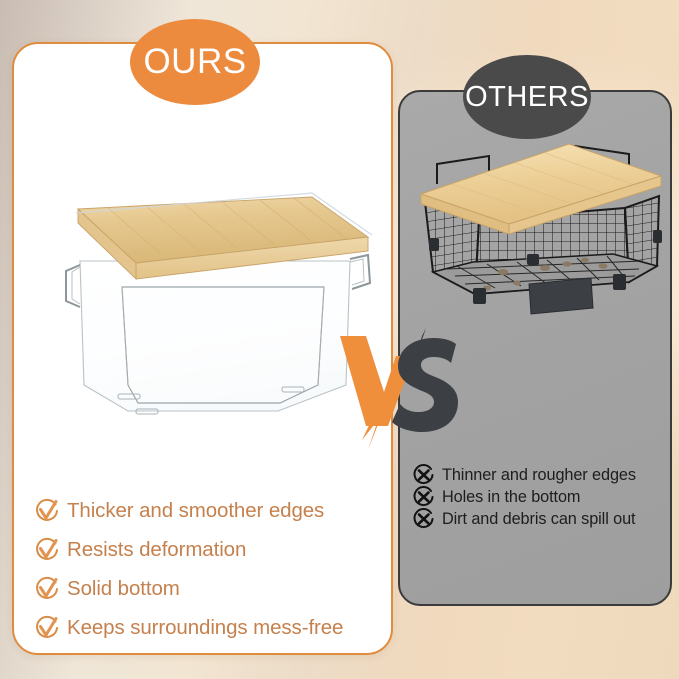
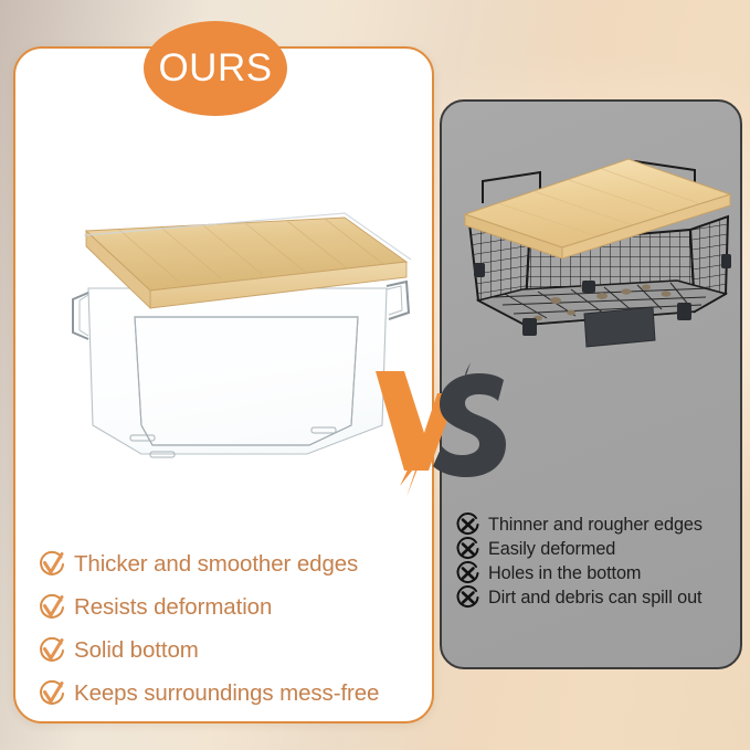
  Thicker and smoother edges
  Resists deformation
  Solid bottom
  Keeps surroundings mess-free
  Thinner and rougher edges
+ Easily deformed
  Holes in the bottom
  Dirt and debris can spill out
  OURS
- OTHERS
